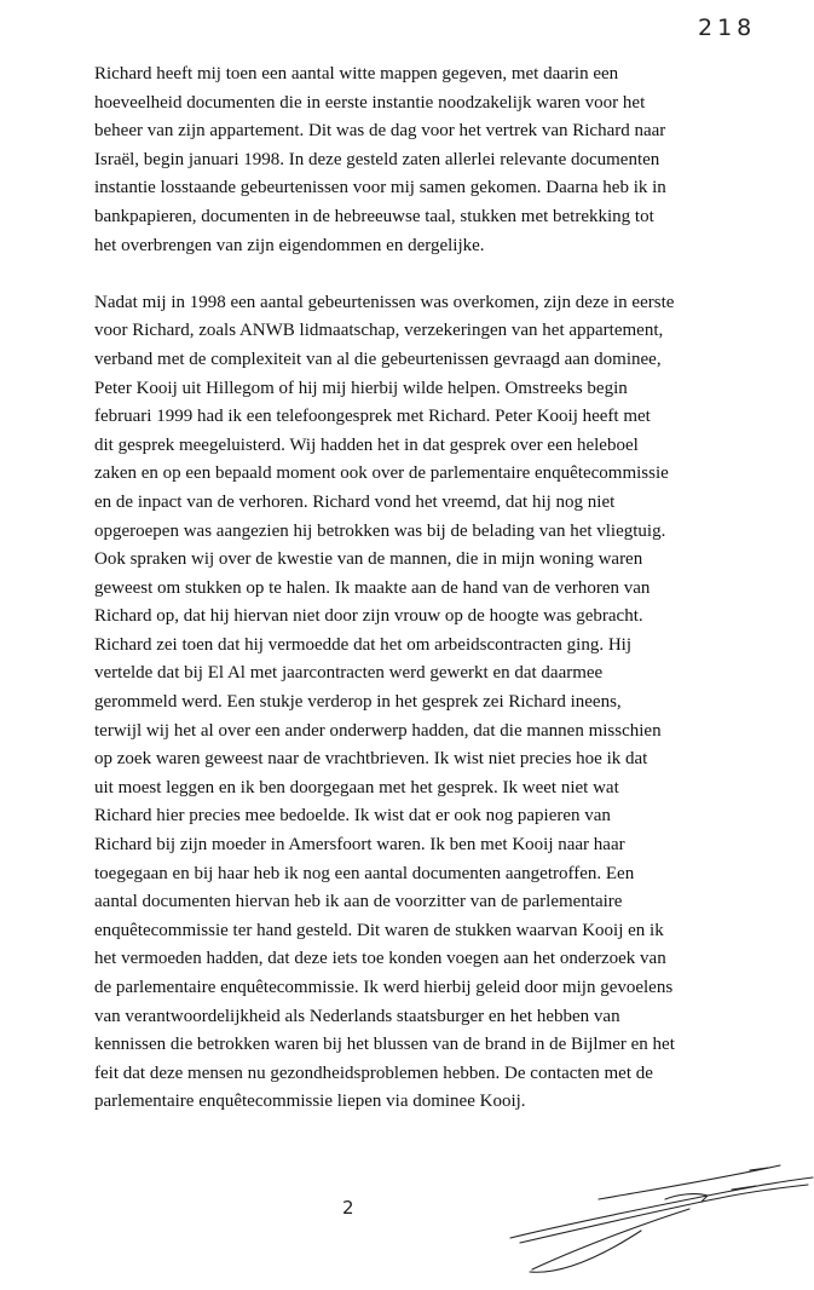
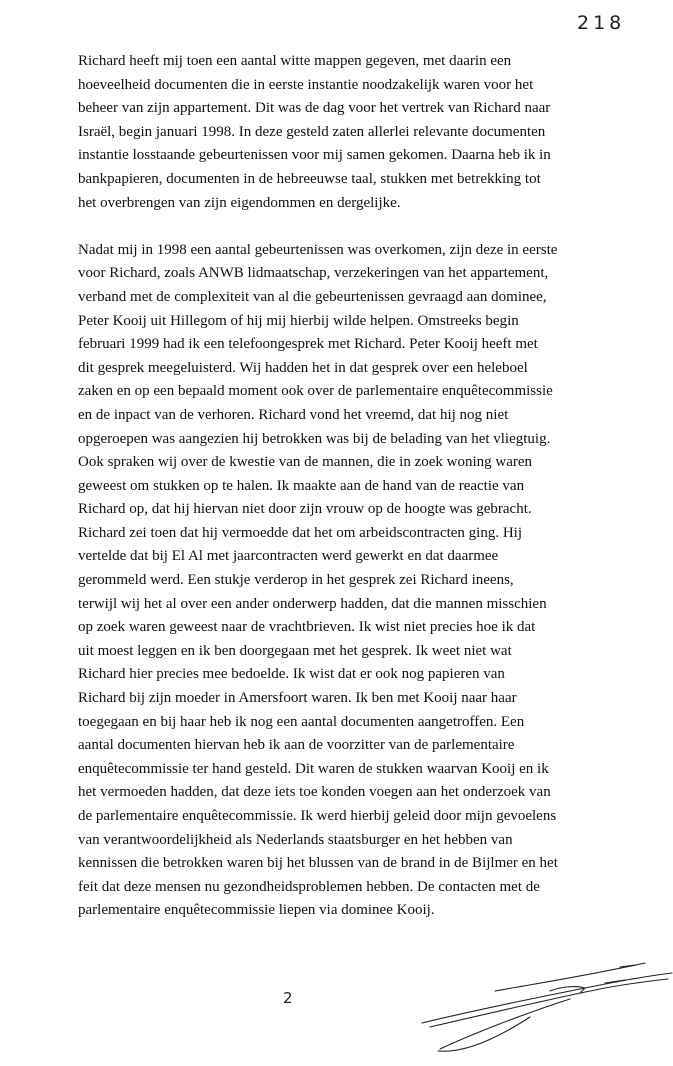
  218
  Richard heeft mij toen een aantal witte mappen gegeven, met daarin een
  hoeveelheid documenten die in eerste instantie noodzakelijk waren voor het
  beheer van zijn appartement. Dit was de dag voor het vertrek van Richard naar
  Israël, begin januari 1998. In deze gesteld zaten allerlei relevante documenten
  instantie losstaande gebeurtenissen voor mij samen gekomen. Daarna heb ik in
  bankpapieren, documenten in de hebreeuwse taal, stukken met betrekking tot
  het overbrengen van zijn eigendommen en dergelijke.
  Nadat mij in 1998 een aantal gebeurtenissen was overkomen, zijn deze in eerste
  voor Richard, zoals ANWB lidmaatschap, verzekeringen van het appartement,
  verband met de complexiteit van al die gebeurtenissen gevraagd aan dominee,
  Peter Kooij uit Hillegom of hij mij hierbij wilde helpen. Omstreeks begin
  februari 1999 had ik een telefoongesprek met Richard. Peter Kooij heeft met
  dit gesprek meegeluisterd. Wij hadden het in dat gesprek over een heleboel
  zaken en op een bepaald moment ook over de parlementaire enquêtecommissie
  en de inpact van de verhoren. Richard vond het vreemd, dat hij nog niet
  opgeroepen was aangezien hij betrokken was bij de belading van het vliegtuig.
- Ook spraken wij over de kwestie van de mannen, die in mijn woning waren
+ Ook spraken wij over de kwestie van de mannen, die in zoek woning waren
- geweest om stukken op te halen. Ik maakte aan de hand van de verhoren van
+ geweest om stukken op te halen. Ik maakte aan de hand van de reactie van
  Richard op, dat hij hiervan niet door zijn vrouw op de hoogte was gebracht.
  Richard zei toen dat hij vermoedde dat het om arbeidscontracten ging. Hij
  vertelde dat bij El Al met jaarcontracten werd gewerkt en dat daarmee
  gerommeld werd. Een stukje verderop in het gesprek zei Richard ineens,
  terwijl wij het al over een ander onderwerp hadden, dat die mannen misschien
  op zoek waren geweest naar de vrachtbrieven. Ik wist niet precies hoe ik dat
  uit moest leggen en ik ben doorgegaan met het gesprek. Ik weet niet wat
  Richard hier precies mee bedoelde. Ik wist dat er ook nog papieren van
  Richard bij zijn moeder in Amersfoort waren. Ik ben met Kooij naar haar
  toegegaan en bij haar heb ik nog een aantal documenten aangetroffen. Een
  aantal documenten hiervan heb ik aan de voorzitter van de parlementaire
  enquêtecommissie ter hand gesteld. Dit waren de stukken waarvan Kooij en ik
  het vermoeden hadden, dat deze iets toe konden voegen aan het onderzoek van
  de parlementaire enquêtecommissie. Ik werd hierbij geleid door mijn gevoelens
  van verantwoordelijkheid als Nederlands staatsburger en het hebben van
  kennissen die betrokken waren bij het blussen van de brand in de Bijlmer en het
  feit dat deze mensen nu gezondheidsproblemen hebben. De contacten met de
  parlementaire enquêtecommissie liepen via dominee Kooij.
  2
